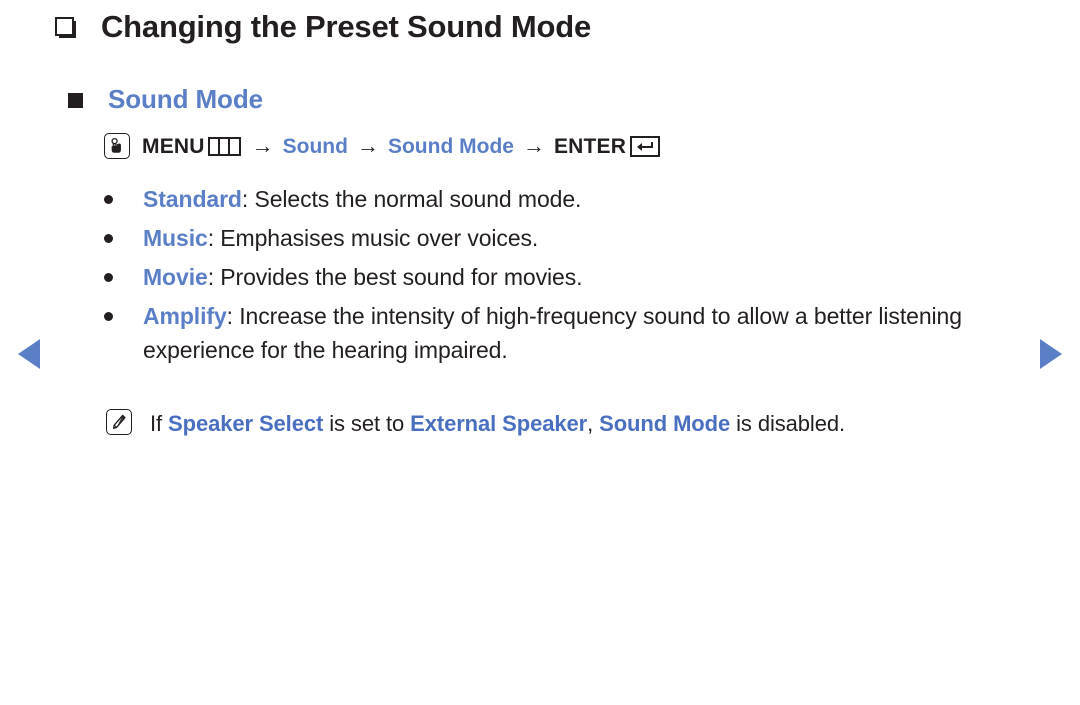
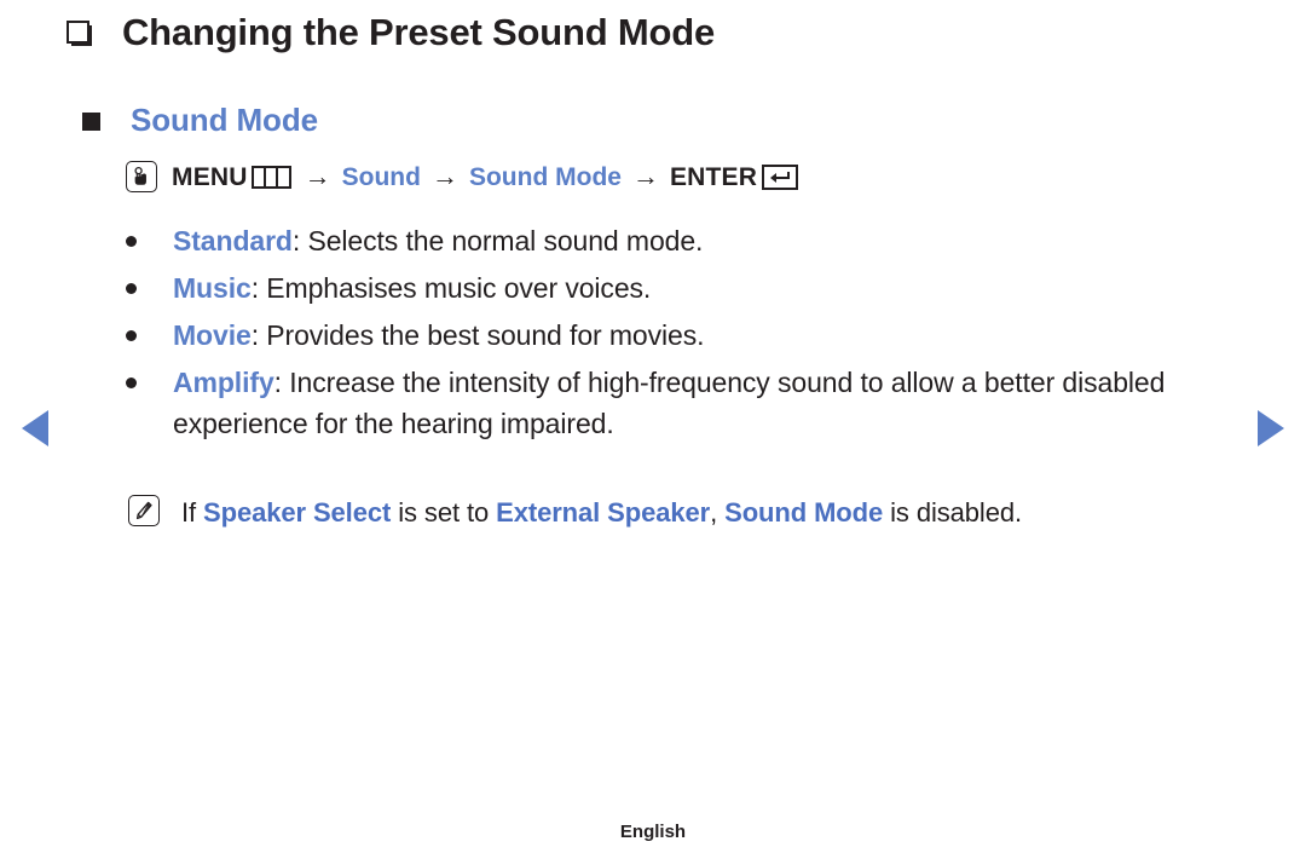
  Changing the Preset Sound Mode
  Sound Mode
  MENU
  →
  Sound
  →
  Sound Mode
  →
  ENTER
  Standard: Selects the normal sound mode.
  Music: Emphasises music over voices.
  Movie: Provides the best sound for movies.
- Amplify: Increase the intensity of high-frequency sound to allow a better listening experience for the hearing impaired.
+ Amplify: Increase the intensity of high-frequency sound to allow a better disabled experience for the hearing impaired.
  If Speaker Select is set to External Speaker, Sound Mode is disabled.
+ English
